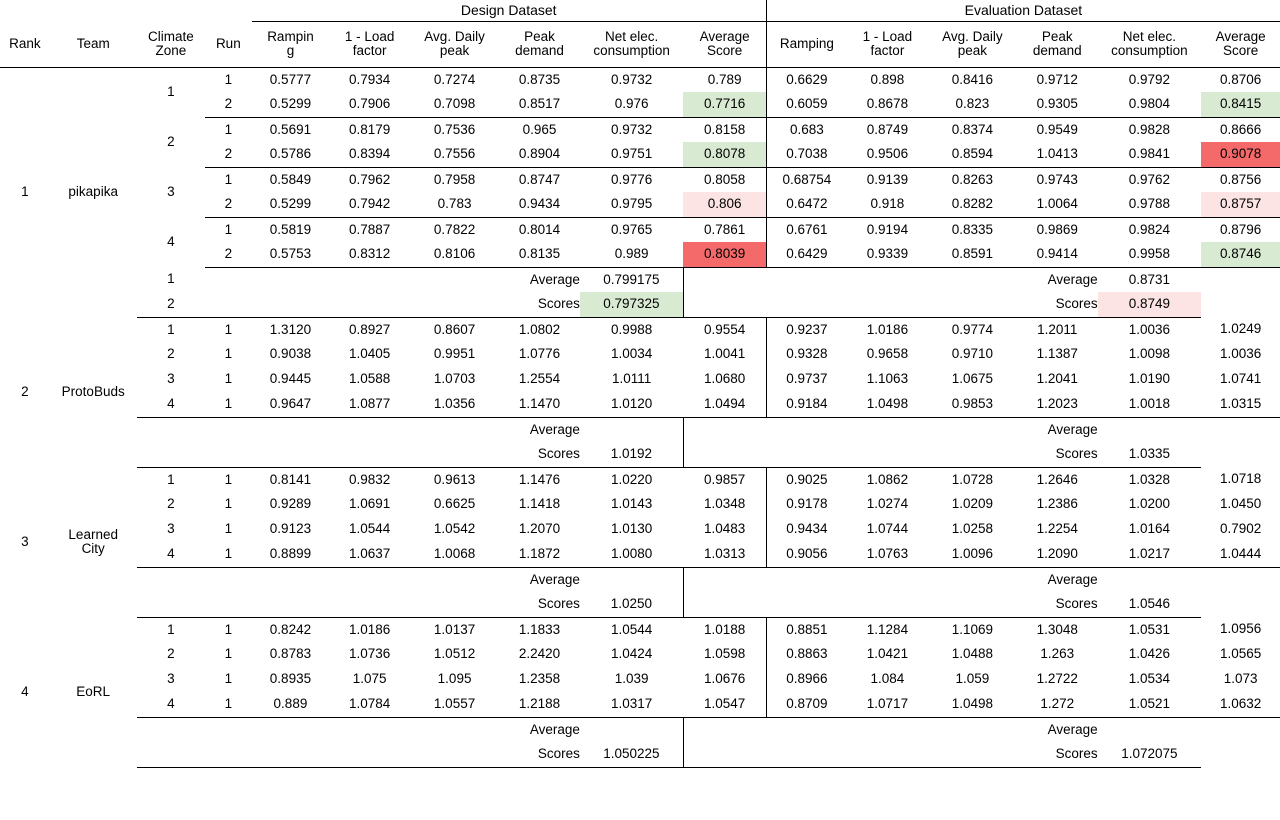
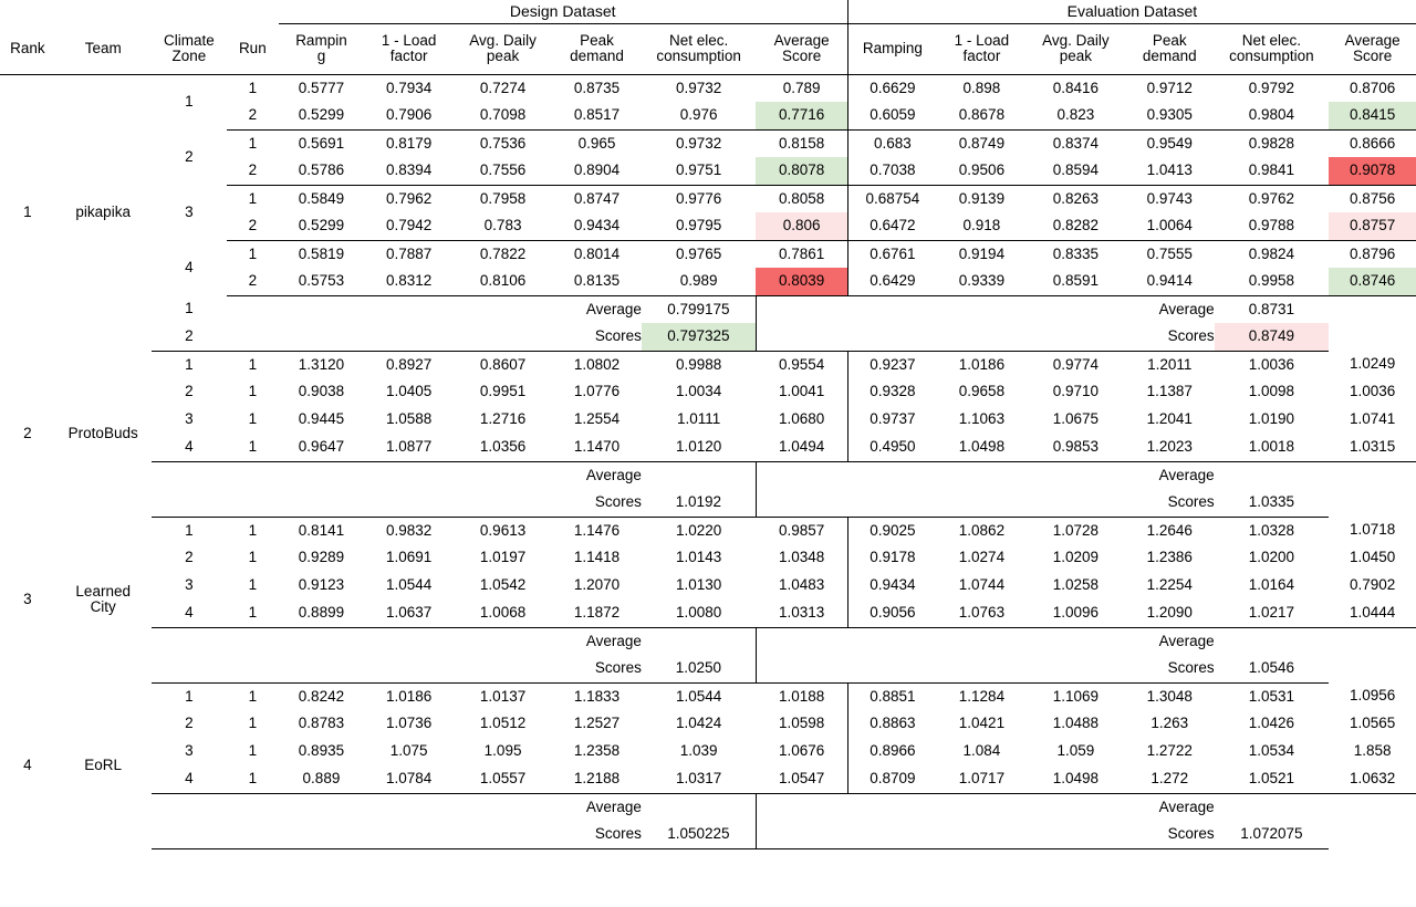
  	Design Dataset	Evaluation Dataset
  Rank	Team	ClimateZone	Run	Ramping	1 - Loadfactor	Avg. Dailypeak	Peakdemand	Net elec.consumption	AverageScore	Ramping	1 - Loadfactor	Avg. Dailypeak	Peakdemand	Net elec.consumption	AverageScore
  1	pikapika	1	1	0.5777	0.7934	0.7274	0.8735	0.9732	0.789	0.6629	0.898	0.8416	0.9712	0.9792	0.8706
  2	0.5299	0.7906	0.7098	0.8517	0.976	0.7716	0.6059	0.8678	0.823	0.9305	0.9804	0.8415
  2	1	0.5691	0.8179	0.7536	0.965	0.9732	0.8158	0.683	0.8749	0.8374	0.9549	0.9828	0.8666
  2	0.5786	0.8394	0.7556	0.8904	0.9751	0.8078	0.7038	0.9506	0.8594	1.0413	0.9841	0.9078
  3	1	0.5849	0.7962	0.7958	0.8747	0.9776	0.8058	0.68754	0.9139	0.8263	0.9743	0.9762	0.8756
  2	0.5299	0.7942	0.783	0.9434	0.9795	0.806	0.6472	0.918	0.8282	1.0064	0.9788	0.8757
- 4	1	0.5819	0.7887	0.7822	0.8014	0.9765	0.7861	0.6761	0.9194	0.8335	0.9869	0.9824	0.8796
+ 4	1	0.5819	0.7887	0.7822	0.8014	0.9765	0.7861	0.6761	0.9194	0.8335	0.7555	0.9824	0.8796
  2	0.5753	0.8312	0.8106	0.8135	0.989	0.8039	0.6429	0.9339	0.8591	0.9414	0.9958	0.8746
  1					Average	0.799175					Average	0.8731
  2					Scores	0.797325					Scores	0.8749
  2	ProtoBuds	1	1	1.3120	0.8927	0.8607	1.0802	0.9988	0.9554	0.9237	1.0186	0.9774	1.2011	1.0036	1.0249
  2	1	0.9038	1.0405	0.9951	1.0776	1.0034	1.0041	0.9328	0.9658	0.9710	1.1387	1.0098	1.0036
- 3	1	0.9445	1.0588	1.0703	1.2554	1.0111	1.0680	0.9737	1.1063	1.0675	1.2041	1.0190	1.0741
+ 3	1	0.9445	1.0588	1.2716	1.2554	1.0111	1.0680	0.9737	1.1063	1.0675	1.2041	1.0190	1.0741
- 4	1	0.9647	1.0877	1.0356	1.1470	1.0120	1.0494	0.9184	1.0498	0.9853	1.2023	1.0018	1.0315
+ 4	1	0.9647	1.0877	1.0356	1.1470	1.0120	1.0494	0.4950	1.0498	0.9853	1.2023	1.0018	1.0315
  					Average						Average
  					Scores	1.0192					Scores	1.0335
  3	LearnedCity	1	1	0.8141	0.9832	0.9613	1.1476	1.0220	0.9857	0.9025	1.0862	1.0728	1.2646	1.0328	1.0718
- 2	1	0.9289	1.0691	0.6625	1.1418	1.0143	1.0348	0.9178	1.0274	1.0209	1.2386	1.0200	1.0450
+ 2	1	0.9289	1.0691	1.0197	1.1418	1.0143	1.0348	0.9178	1.0274	1.0209	1.2386	1.0200	1.0450
  3	1	0.9123	1.0544	1.0542	1.2070	1.0130	1.0483	0.9434	1.0744	1.0258	1.2254	1.0164	0.7902
  4	1	0.8899	1.0637	1.0068	1.1872	1.0080	1.0313	0.9056	1.0763	1.0096	1.2090	1.0217	1.0444
  					Average						Average
  					Scores	1.0250					Scores	1.0546
  4	EoRL	1	1	0.8242	1.0186	1.0137	1.1833	1.0544	1.0188	0.8851	1.1284	1.1069	1.3048	1.0531	1.0956
- 2	1	0.8783	1.0736	1.0512	2.2420	1.0424	1.0598	0.8863	1.0421	1.0488	1.263	1.0426	1.0565
+ 2	1	0.8783	1.0736	1.0512	1.2527	1.0424	1.0598	0.8863	1.0421	1.0488	1.263	1.0426	1.0565
- 3	1	0.8935	1.075	1.095	1.2358	1.039	1.0676	0.8966	1.084	1.059	1.2722	1.0534	1.073
+ 3	1	0.8935	1.075	1.095	1.2358	1.039	1.0676	0.8966	1.084	1.059	1.2722	1.0534	1.858
  4	1	0.889	1.0784	1.0557	1.2188	1.0317	1.0547	0.8709	1.0717	1.0498	1.272	1.0521	1.0632
  					Average						Average
  					Scores	1.050225					Scores	1.072075
